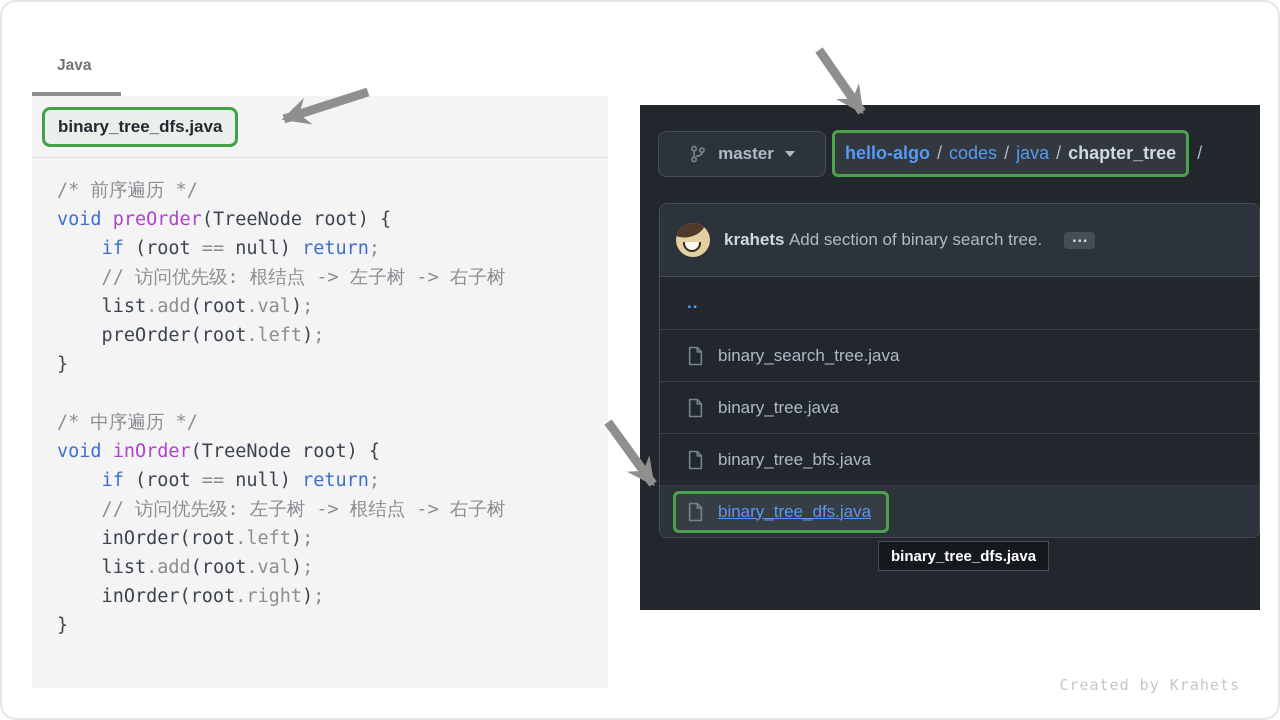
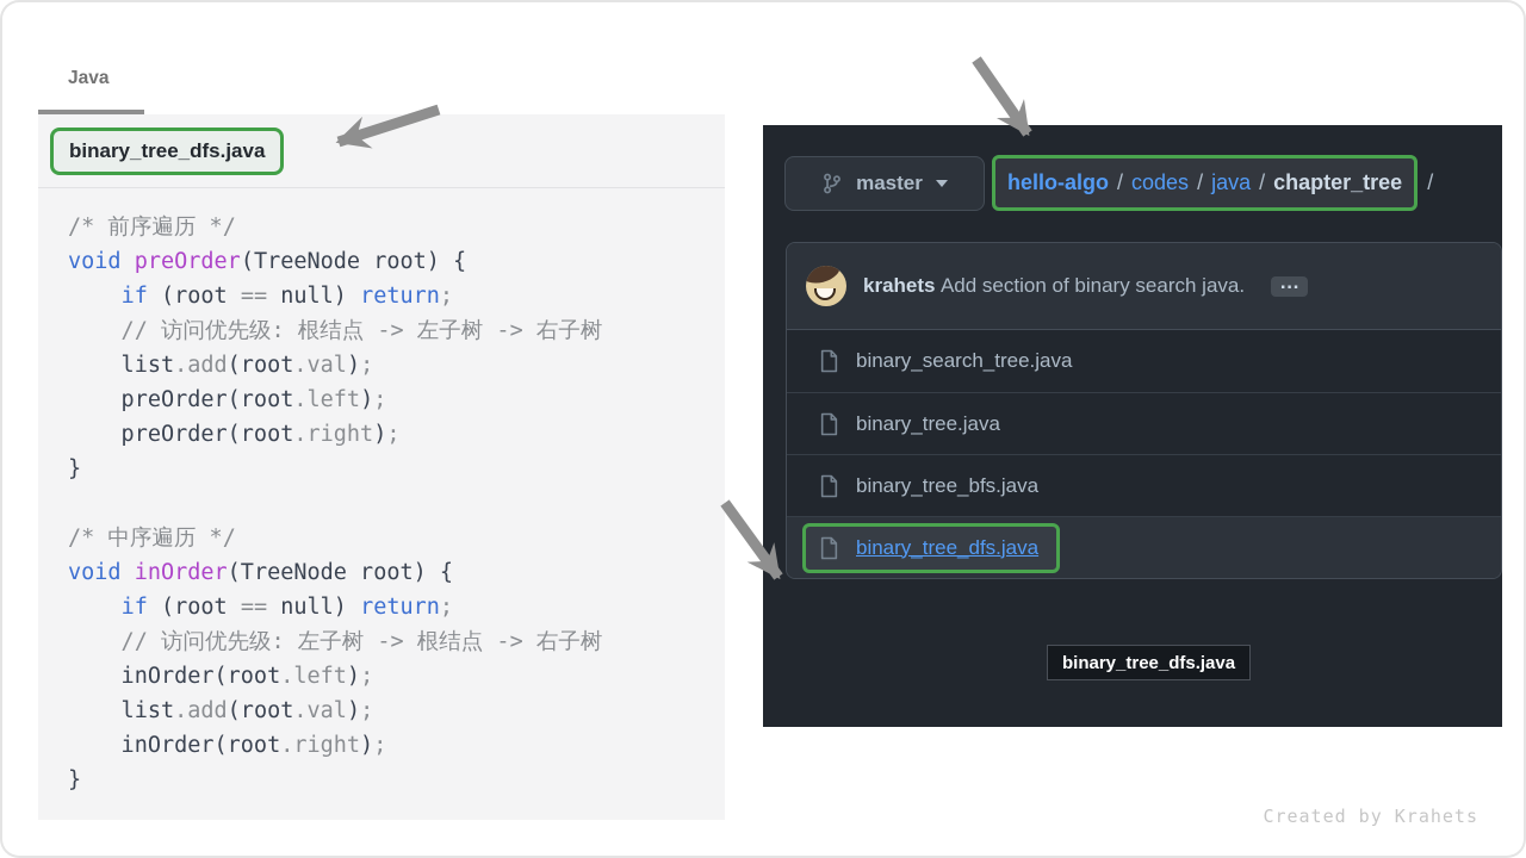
  Java
  binary_tree_dfs.java
  /* 前序遍历 */
  void preOrder(TreeNode root) {
  if (root == null) return;
  // 访问优先级: 根结点 -> 左子树 -> 右子树
  list.add(root.val);
  preOrder(root.left);
+ preOrder(root.right);
  }
  /* 中序遍历 */
  void inOrder(TreeNode root) {
  if (root == null) return;
  // 访问优先级: 左子树 -> 根结点 -> 右子树
  inOrder(root.left);
  list.add(root.val);
  inOrder(root.right);
  }
  master
  hello-algo
  /
  codes
  /
  java
  /
  chapter_tree
  /
- krahets Add section of binary search tree.
+ krahets Add section of binary search java.
  …
- ..
  binary_search_tree.java
  binary_tree.java
  binary_tree_bfs.java
  binary_tree_dfs.java
  binary_tree_dfs.java
  Created by Krahets
